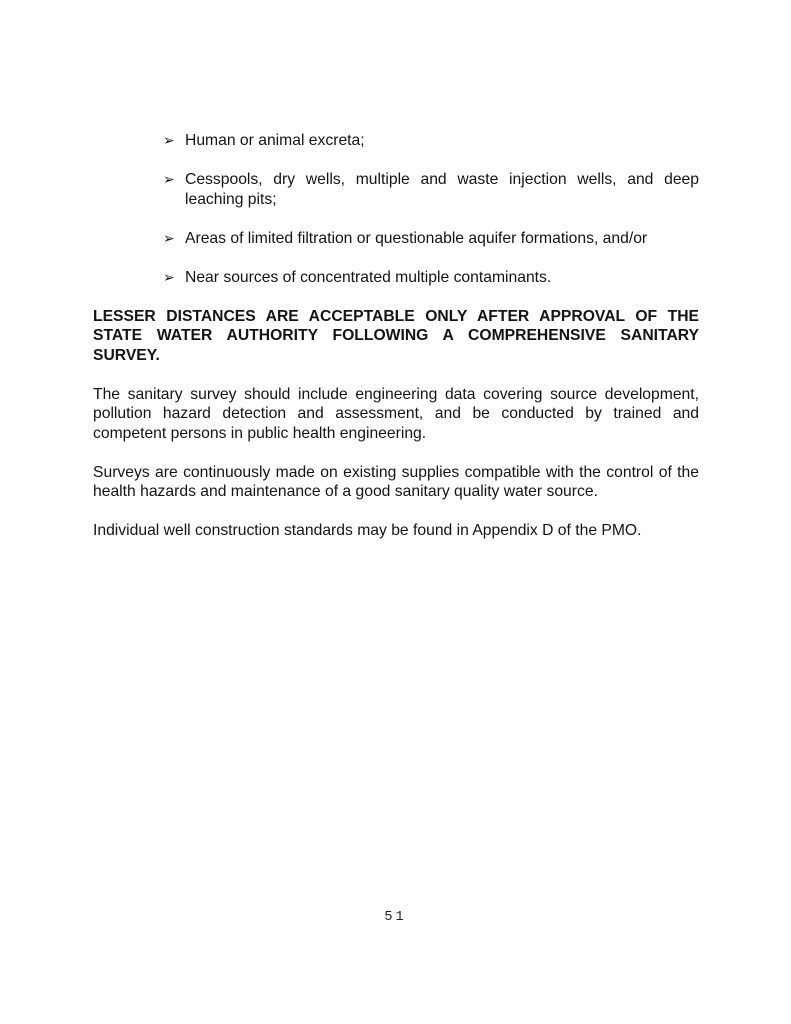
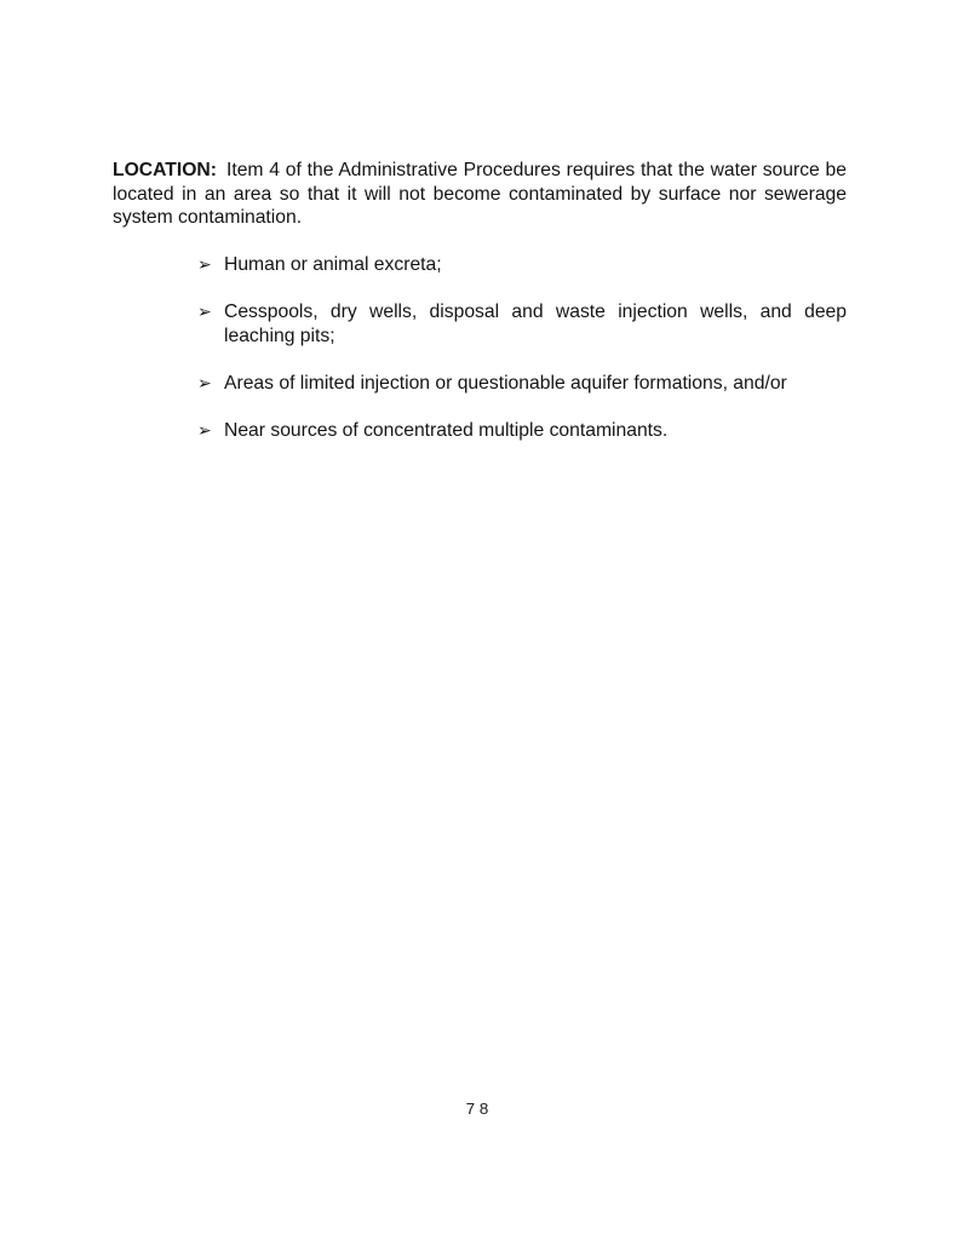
+ LOCATION: Item 4 of the Administrative Procedures requires that the water source be located in an area so that it will not become contaminated by surface nor sewerage system contamination.
  ➢
  Human or animal excreta;
  ➢
- Cesspools, dry wells, multiple and waste injection wells, and deep leaching pits;
+ Cesspools, dry wells, disposal and waste injection wells, and deep leaching pits;
  ➢
- Areas of limited filtration or questionable aquifer formations, and/or
+ Areas of limited injection or questionable aquifer formations, and/or
  ➢
  Near sources of concentrated multiple contaminants.
- LESSER DISTANCES ARE ACCEPTABLE ONLY AFTER APPROVAL OF THE STATE WATER AUTHORITY FOLLOWING A COMPREHENSIVE SANITARY SURVEY.
- The sanitary survey should include engineering data covering source development, pollution hazard detection and assessment, and be conducted by trained and competent persons in public health engineering.
- Surveys are continuously made on existing supplies compatible with the control of the health hazards and maintenance of a good sanitary quality water source.
- Individual well construction standards may be found in Appendix D of the PMO.
- 51
+ 78
